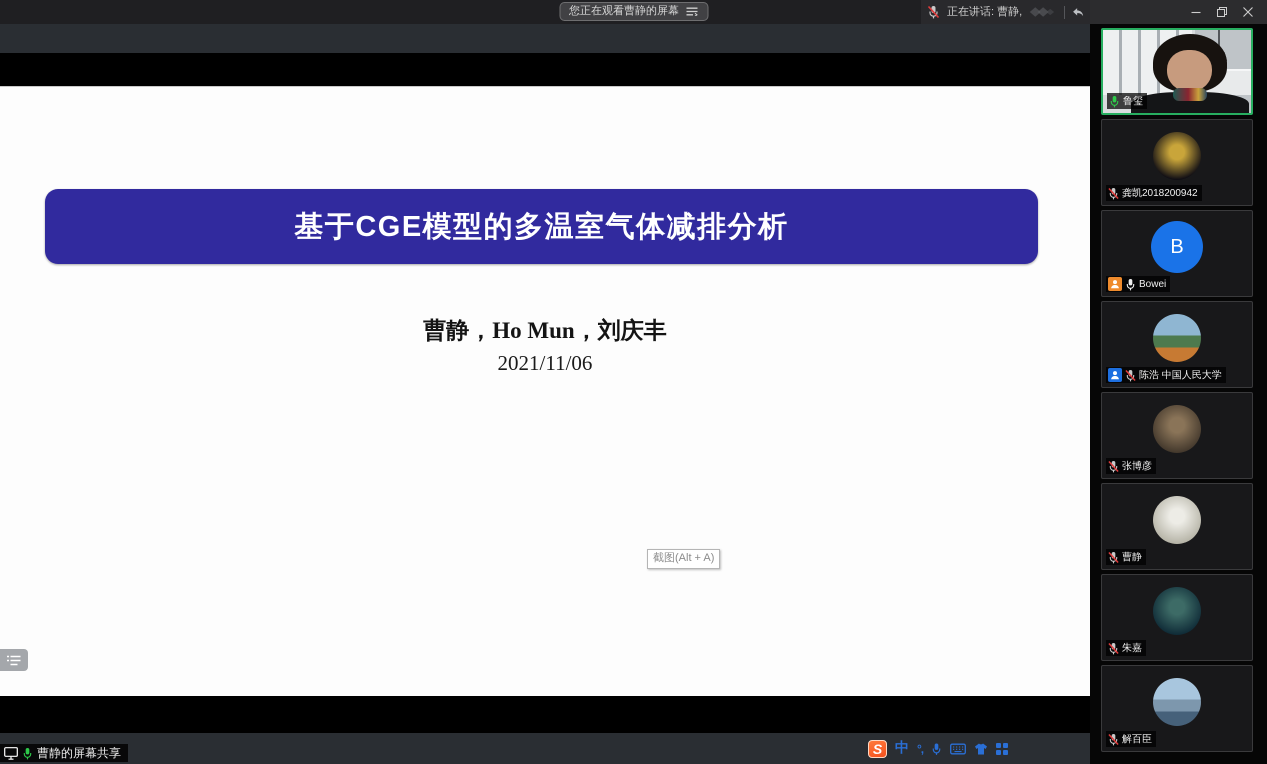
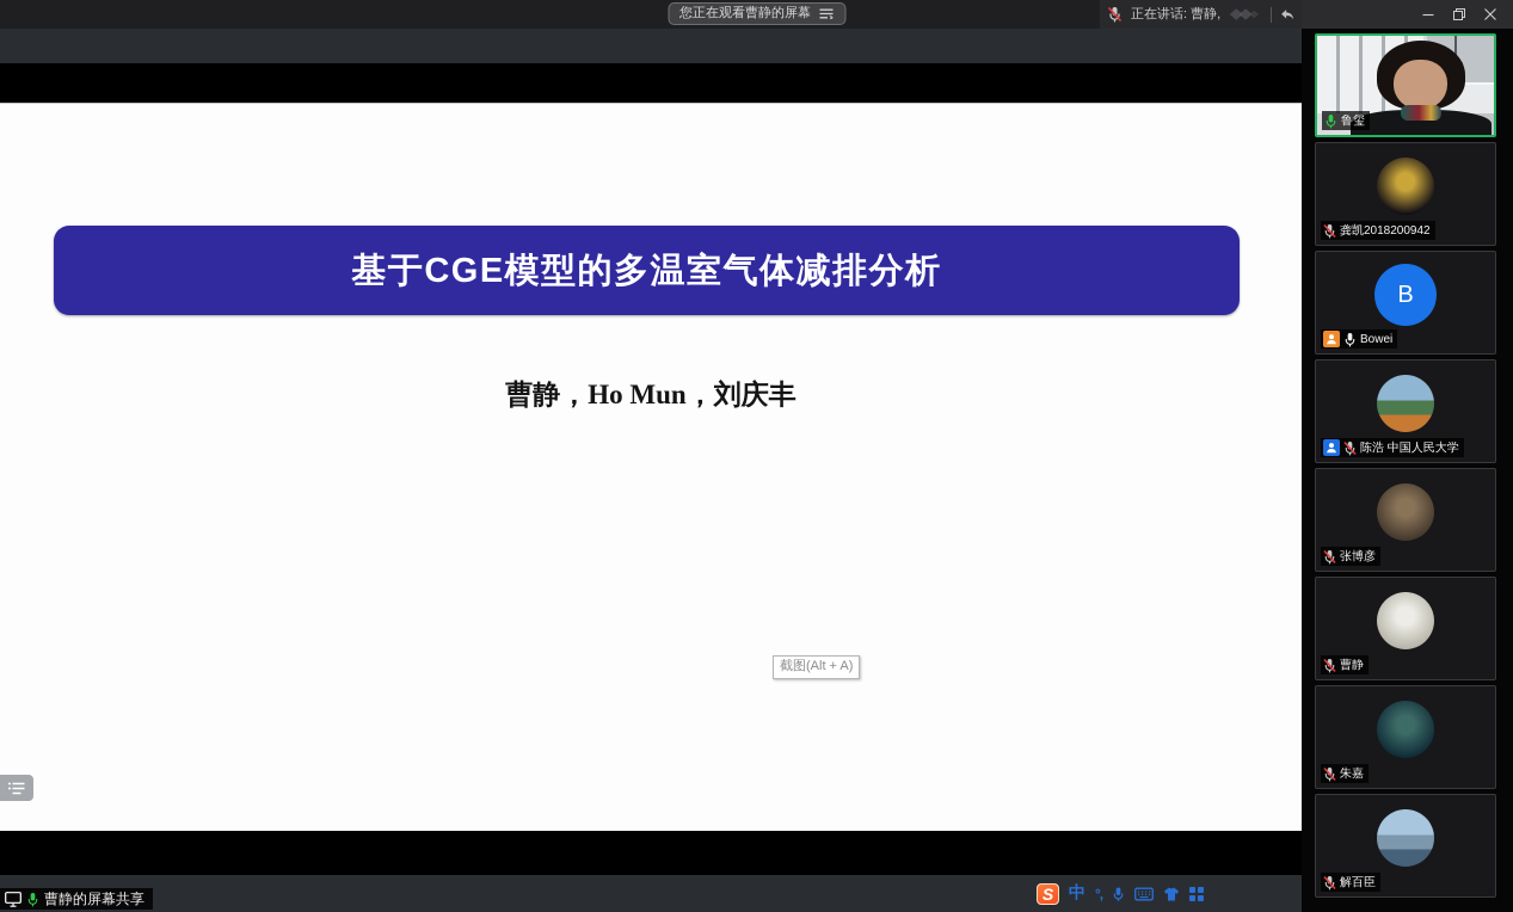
  您正在观看曹静的屏幕
  正在讲话: 曹静,
  基于CGE模型的多温室气体减排分析
  曹静，Ho Mun，刘庆丰
- 2021/11/06
  截图(Alt + A)
  曹静的屏幕共享
  S
  中
  °,
  鲁玺
  龚凯2018200942
  B
  Bowei
  陈浩 中国人民大学
  张博彦
  曹静
  朱嘉
  解百臣
